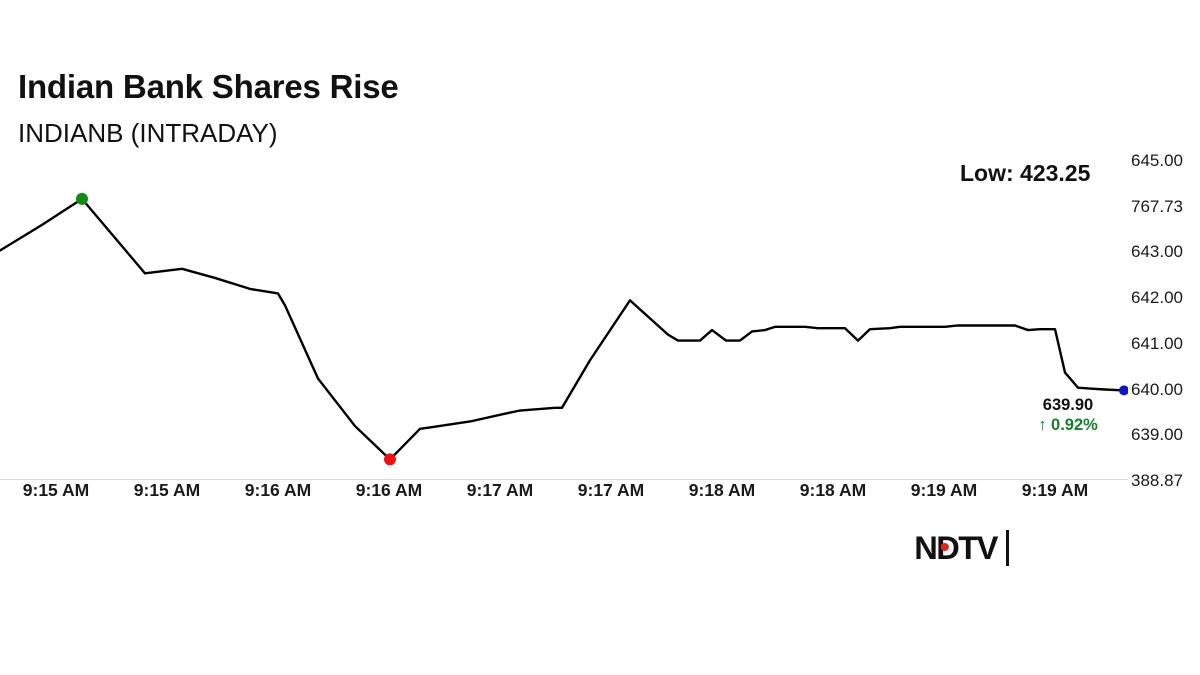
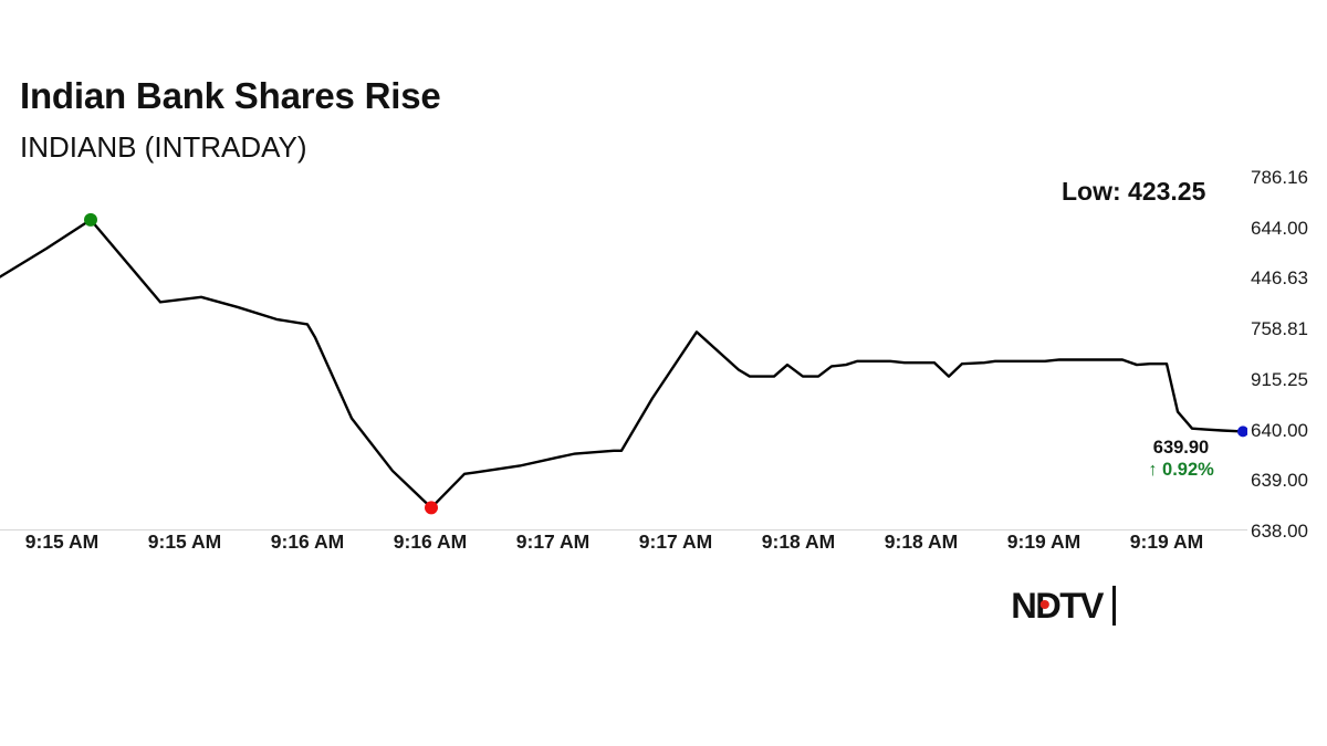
  Indian Bank Shares Rise
  INDIANB (INTRADAY)
  Low: 423.25
- 645.00
+ 786.16
- 767.73
+ 644.00
- 643.00
+ 446.63
- 642.00
+ 758.81
- 641.00
+ 915.25
  640.00
  639.00
- 388.87
+ 638.00
  9:15 AM
  9:15 AM
  9:16 AM
  9:16 AM
  9:17 AM
  9:17 AM
  9:18 AM
  9:18 AM
  9:19 AM
  9:19 AM
  639.90
  ↑ 0.92%
  NTV
